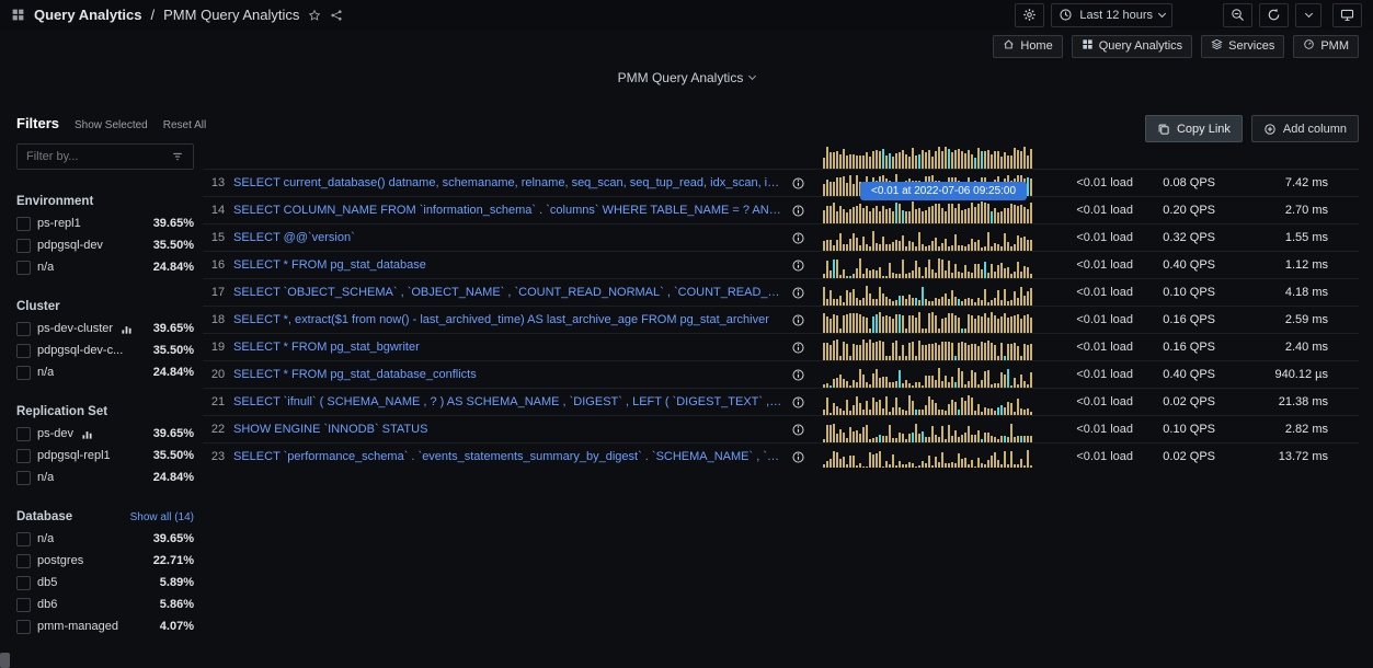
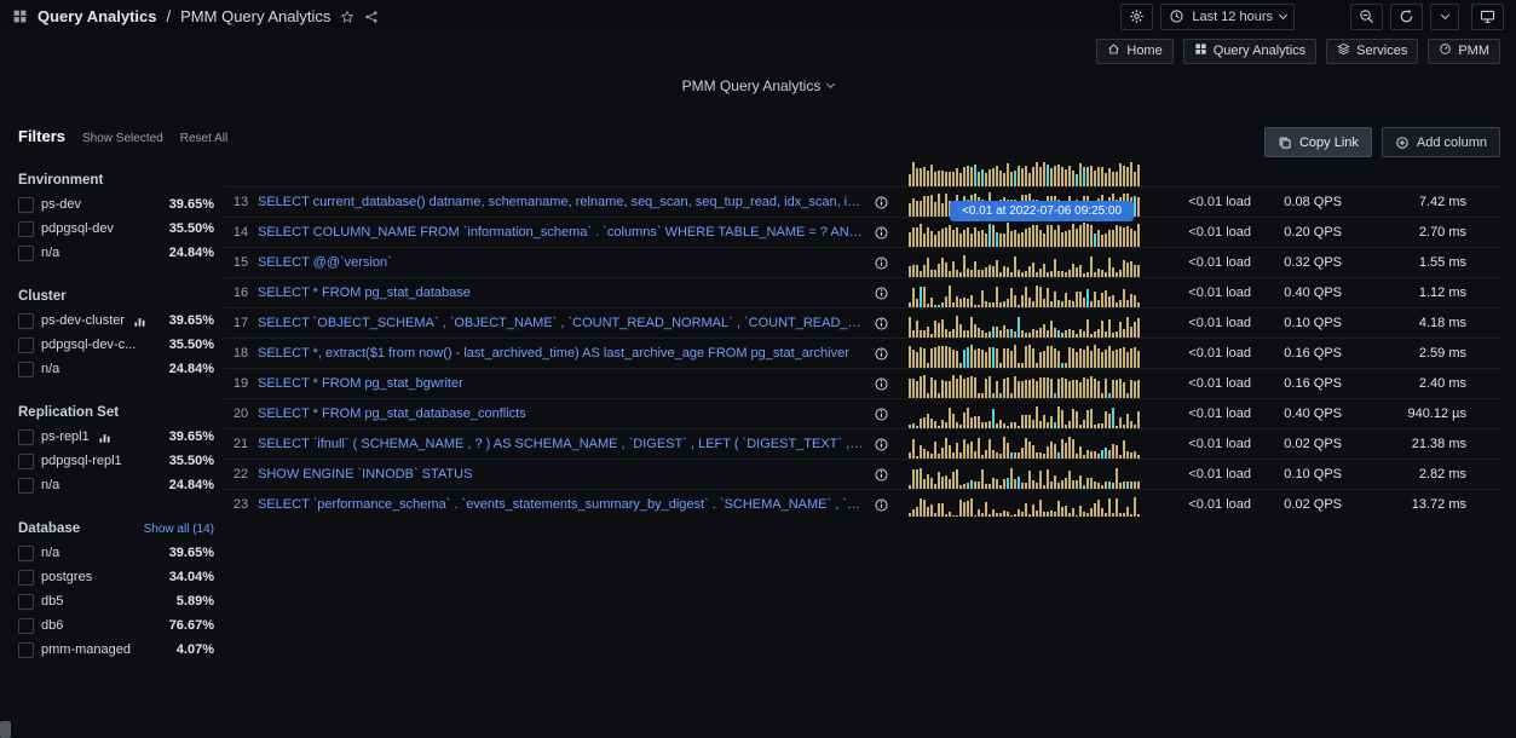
  Query Analytics
  /
  PMM Query Analytics
  Last 12 hours
  Home
  Query Analytics
  Services
  PMM
  PMM Query Analytics
  Filters
  Show Selected
  Reset All
- Filter by...
  Environment
- ps-repl1
+ ps-dev
  39.65%
  pdpgsql-dev
  35.50%
  n/a
  24.84%
  Cluster
  ps-dev-cluster
  39.65%
  pdpgsql-dev-c...
  35.50%
  n/a
  24.84%
  Replication Set
- ps-dev
+ ps-repl1
  39.65%
  pdpgsql-repl1
  35.50%
  n/a
  24.84%
  Database
  Show all (14)
  n/a
  39.65%
  postgres
- 22.71%
+ 34.04%
  db5
  5.89%
  db6
- 5.86%
+ 76.67%
  pmm-managed
  4.07%
  Copy Link
  Add column
  <0.01 at 2022-07-06 09:25:00
  13
  SELECT current_database() datname, schemaname, relname, seq_scan, seq_tup_read, idx_scan, idx_
  <0.01 load
  0.08 QPS
  7.42 ms
  14
  SELECT COLUMN_NAME FROM `information_schema` . `columns` WHERE TABLE_NAME = ? AND
  <0.01 load
  0.20 QPS
  2.70 ms
  15
  SELECT @@`version`
  <0.01 load
  0.32 QPS
  1.55 ms
  16
  SELECT * FROM pg_stat_database
  <0.01 load
  0.40 QPS
  1.12 ms
  17
  SELECT `OBJECT_SCHEMA` , `OBJECT_NAME` , `COUNT_READ_NORMAL` , `COUNT_READ_WI
  <0.01 load
  0.10 QPS
  4.18 ms
  18
  SELECT *, extract($1 from now() - last_archived_time) AS last_archive_age FROM pg_stat_archiver
  <0.01 load
  0.16 QPS
  2.59 ms
  19
  SELECT * FROM pg_stat_bgwriter
  <0.01 load
  0.16 QPS
  2.40 ms
  20
  SELECT * FROM pg_stat_database_conflicts
  <0.01 load
  0.40 QPS
  940.12 µs
  21
  SELECT `ifnull` ( SCHEMA_NAME , ? ) AS SCHEMA_NAME , `DIGEST` , LEFT ( `DIGEST_TEXT` , ?
  <0.01 load
  0.02 QPS
  21.38 ms
  22
  SHOW ENGINE `INNODB` STATUS
  <0.01 load
  0.10 QPS
  2.82 ms
  23
  SELECT `performance_schema` . `events_statements_summary_by_digest` . `SCHEMA_NAME` , `per
  <0.01 load
  0.02 QPS
  13.72 ms
